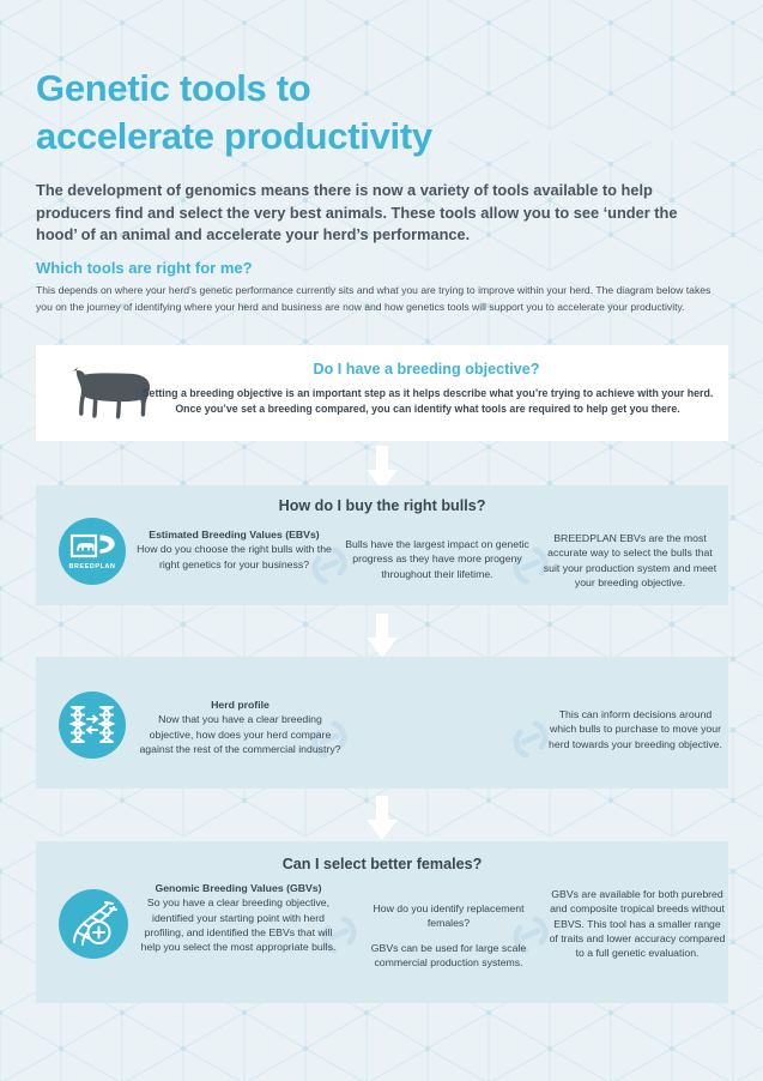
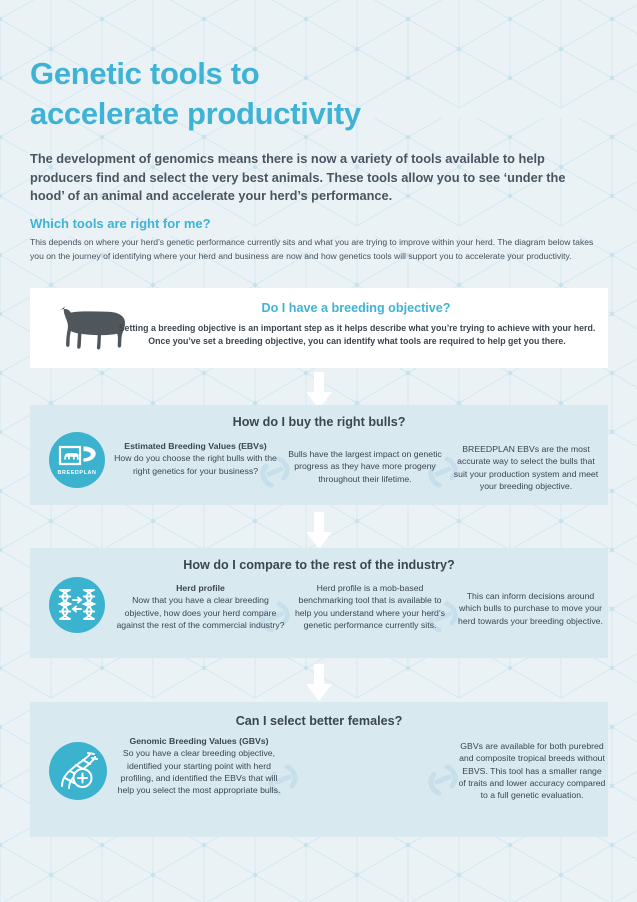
  Genetic tools to
  accelerate productivity
  The development of genomics means there is now a variety of tools available to help producers find and select the very best animals. These tools allow you to see ‘under the hood’ of an animal and accelerate your herd’s performance.
  Which tools are right for me?
  This depends on where your herd’s genetic performance currently sits and what you are trying to improve within your herd. The diagram below takes you on the journey of identifying where your herd and business are now and how genetics tools will support you to accelerate your productivity.
  Do I have a breeding objective?
- Setting a breeding objective is an important step as it helps describe what you’re trying to achieve with your herd. Once you’ve set a breeding compared, you can identify what tools are required to help get you there.
+ Setting a breeding objective is an important step as it helps describe what you’re trying to achieve with your herd. Once you’ve set a breeding objective, you can identify what tools are required to help get you there.
  How do I buy the right bulls?
  Estimated Breeding Values (EBVs)
  How do you choose the right bulls with the right genetics for your business?
  Bulls have the largest impact on genetic progress as they have more progeny throughout their lifetime.
  BREEDPLAN EBVs are the most accurate way to select the bulls that suit your production system and meet your breeding objective.
+ How do I compare to the rest of the industry?
  Herd profile
  Now that you have a clear breeding objective, how does your herd compare against the rest of the commercial industry?
+ Herd profile is a mob-based benchmarking tool that is available to help you understand where your herd’s genetic performance currently sits.
  This can inform decisions around which bulls to purchase to move your herd towards your breeding objective.
  Can I select better females?
  Genomic Breeding Values (GBVs)
  So you have a clear breeding objective, identified your starting point with herd profiling, and identified the EBVs that will help you select the most appropriate bulls.
- How do you identify replacement females?
- GBVs can be used for large scale commercial production systems.
  GBVs are available for both purebred and composite tropical breeds without EBVS. This tool has a smaller range of traits and lower accuracy compared to a full genetic evaluation.
